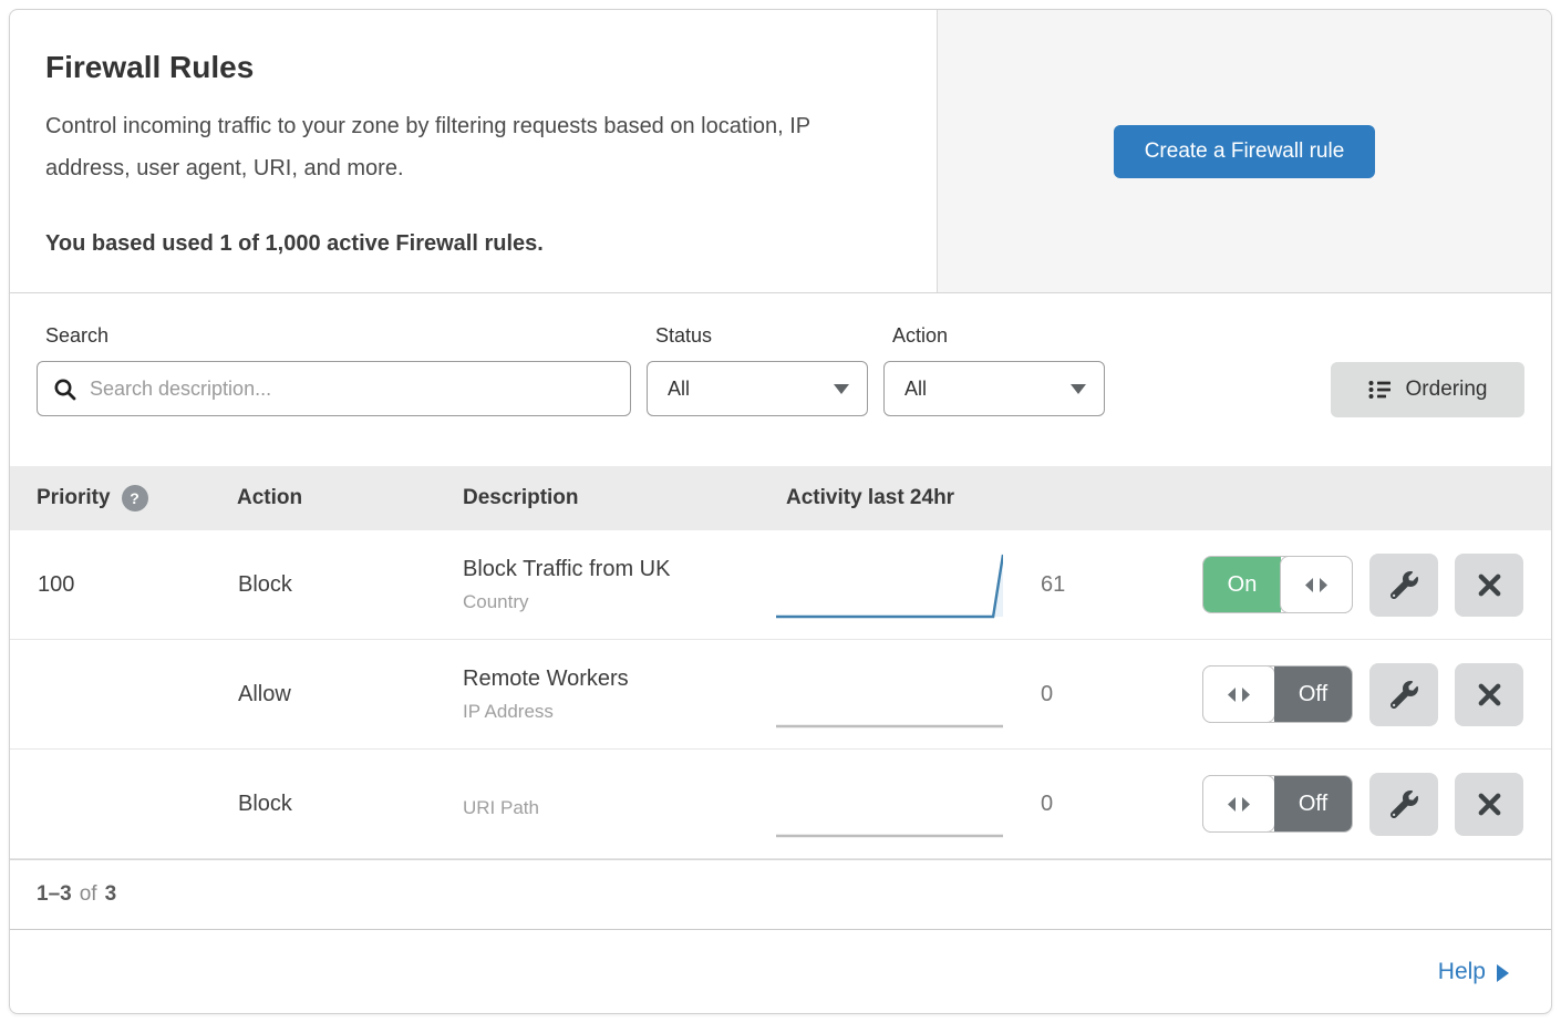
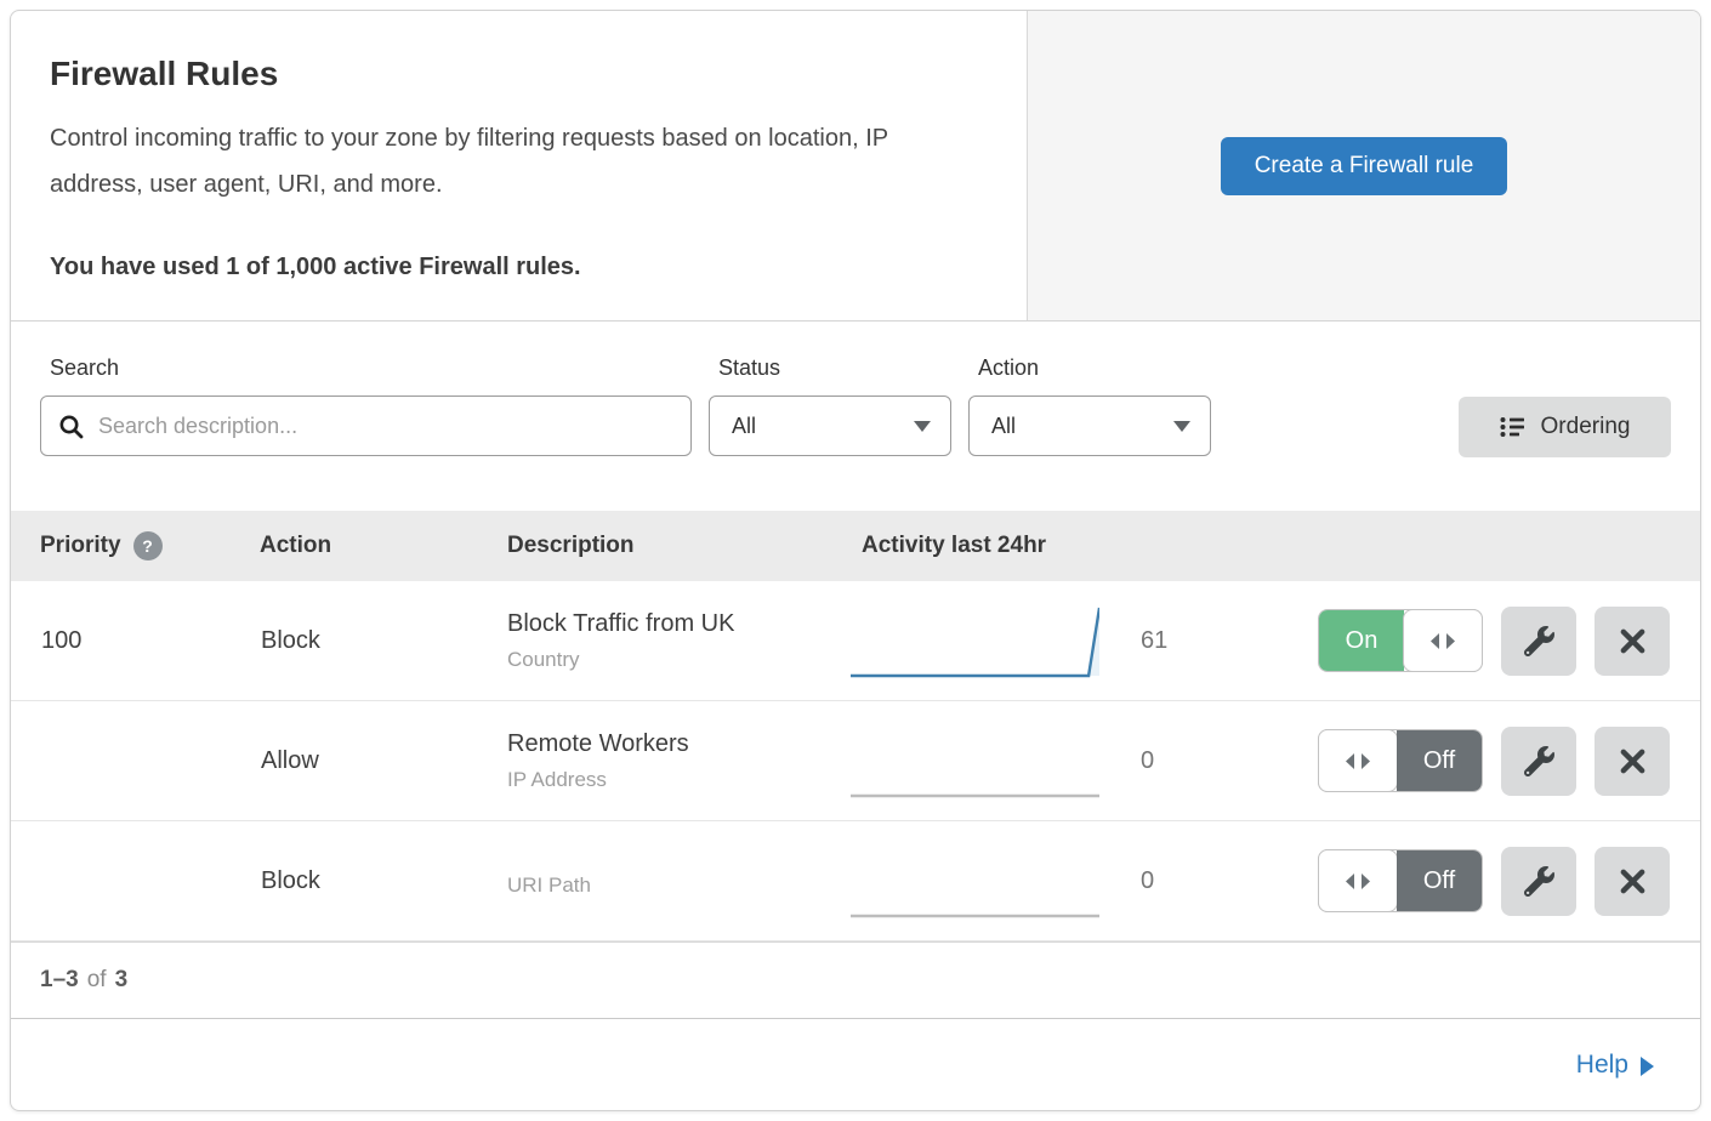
  Firewall Rules
  Control incoming traffic to your zone by filtering requests based on location, IP address, user agent, URI, and more.
- You based used 1 of 1,000 active Firewall rules.
+ You have used 1 of 1,000 active Firewall rules.
  Create a Firewall rule
  Search
  Search description...
  Status
  All
  Action
  All
  Ordering
  Priority
  ?
  Action
  Description
  Activity last 24hr
  100
  Block
  Block Traffic from UK
  Country
  61
  On
  Allow
  Remote Workers
  IP Address
  0
  Off
  Block
  URI Path
  0
  Off
  1–3
  of
  3
  Help
